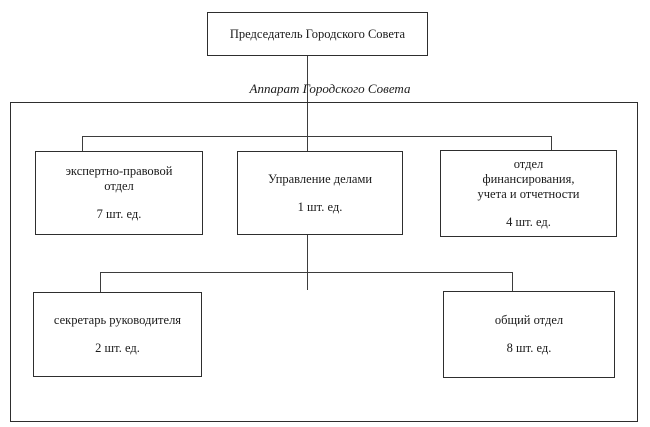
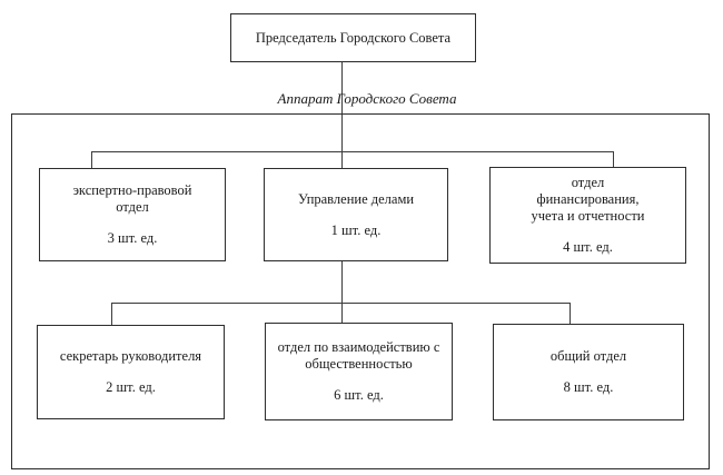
  Председатель Городского Совета
  Аппарат Городского Совета
  экспертно-правовой
  отдел
- 7 шт. ед.
+ 3 шт. ед.
  Управление делами
  1 шт. ед.
  отдел
  финансирования,
  учета и отчетности
  4 шт. ед.
  секретарь руководителя
  2 шт. ед.
+ отдел по взаимодействию с
+ общественностью
+ 6 шт. ед.
  общий отдел
  8 шт. ед.
